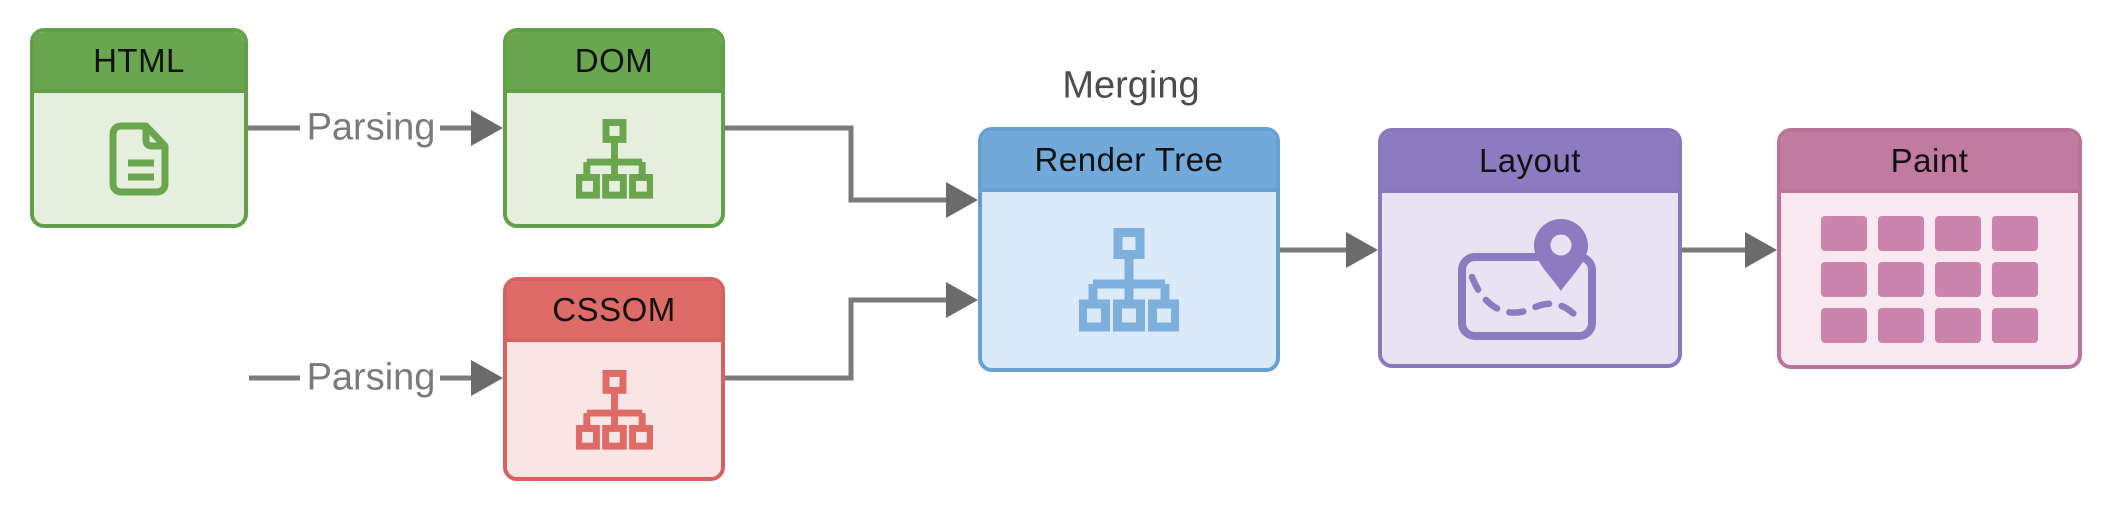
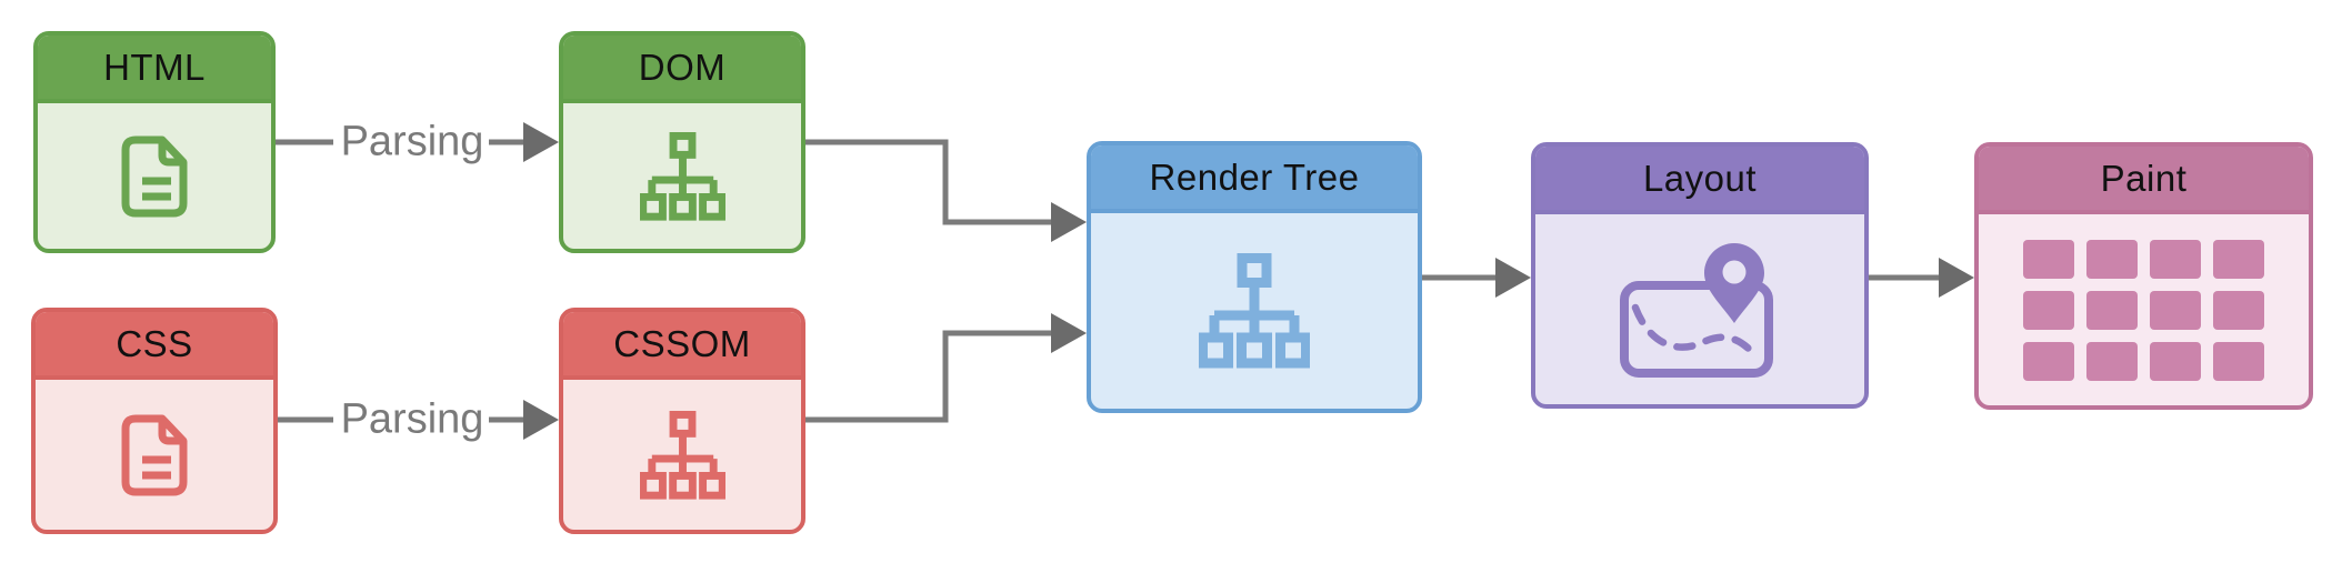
  Parsing
  Parsing
- Merging
  HTML
  DOM
+ CSS
  CSSOM
  Render Tree
  Layout
  Paint
